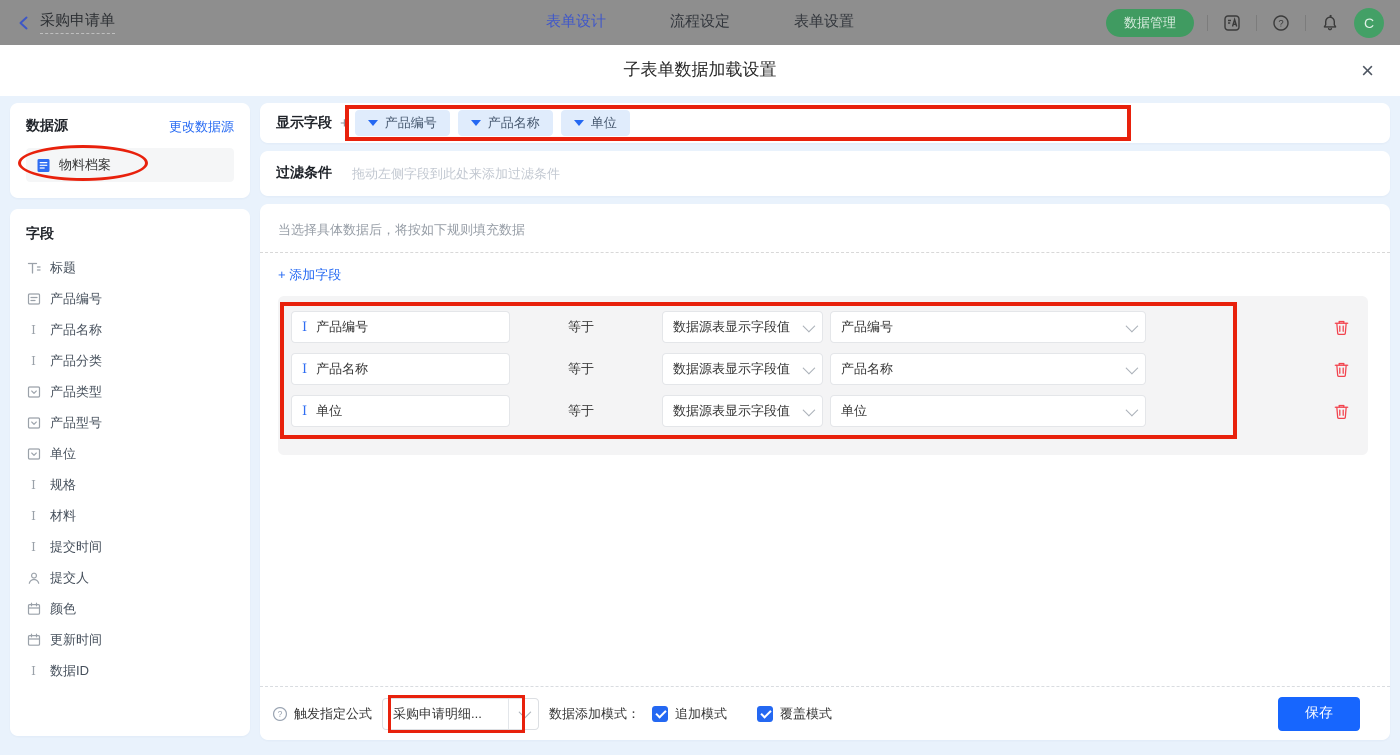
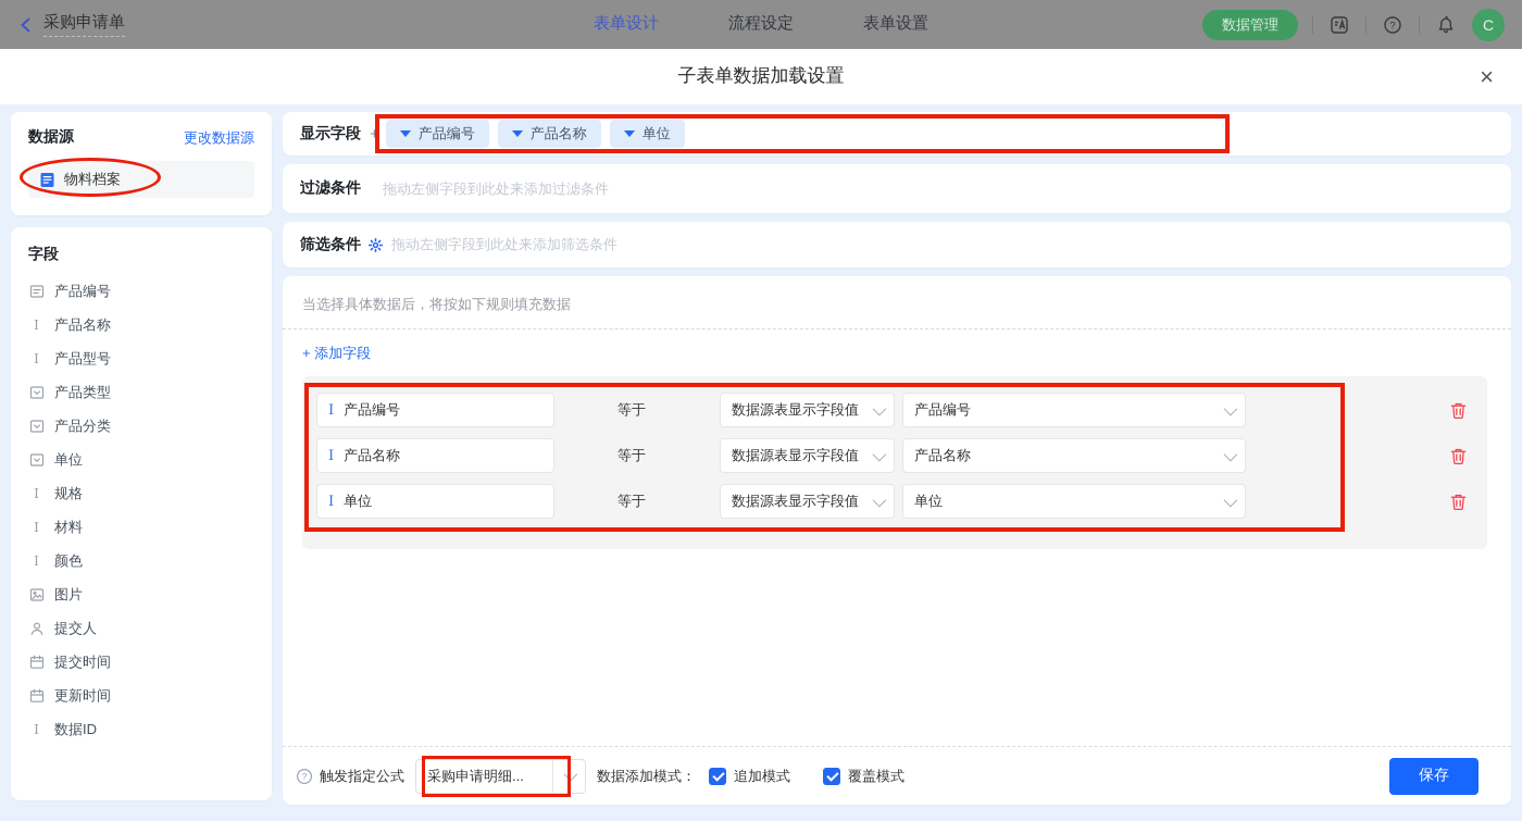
  采购申请单
  表单设计
  流程设定
  表单设置
  数据管理
  ?
  C
  子表单数据加载设置
  ×
  数据源
  更改数据源
  物料档案
  字段
- 标题
  产品编号
  I
  产品名称
  I
- 产品分类
+ 产品型号
  产品类型
- 产品型号
+ 产品分类
  单位
  I
  规格
  I
  材料
  I
- 提交时间
+ 颜色
+ 图片
  提交人
- 颜色
+ 提交时间
  更新时间
  I
  数据ID
  显示字段
  +
  产品编号
  产品名称
  单位
  过滤条件
  拖动左侧字段到此处来添加过滤条件
+ 筛选条件
+ 拖动左侧字段到此处来添加筛选条件
  当选择具体数据后，将按如下规则填充数据
  + 添加字段
  I
  产品编号
  等于
  数据源表显示字段值
  产品编号
  I
  产品名称
  等于
  数据源表显示字段值
  产品名称
  I
  单位
  等于
  数据源表显示字段值
  单位
  ?
  触发指定公式
  采购申请明细...
  数据添加模式：
  追加模式
  覆盖模式
  保存
